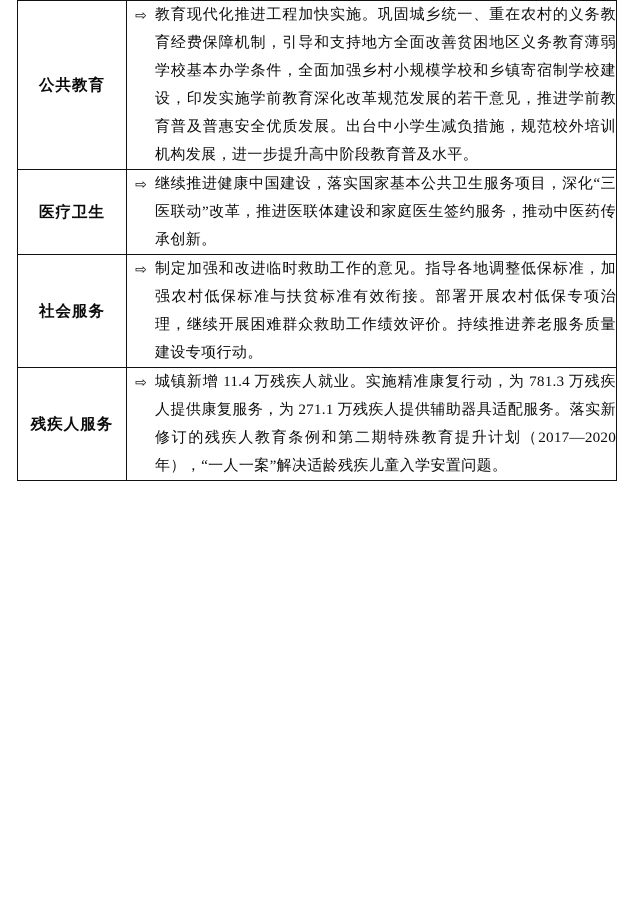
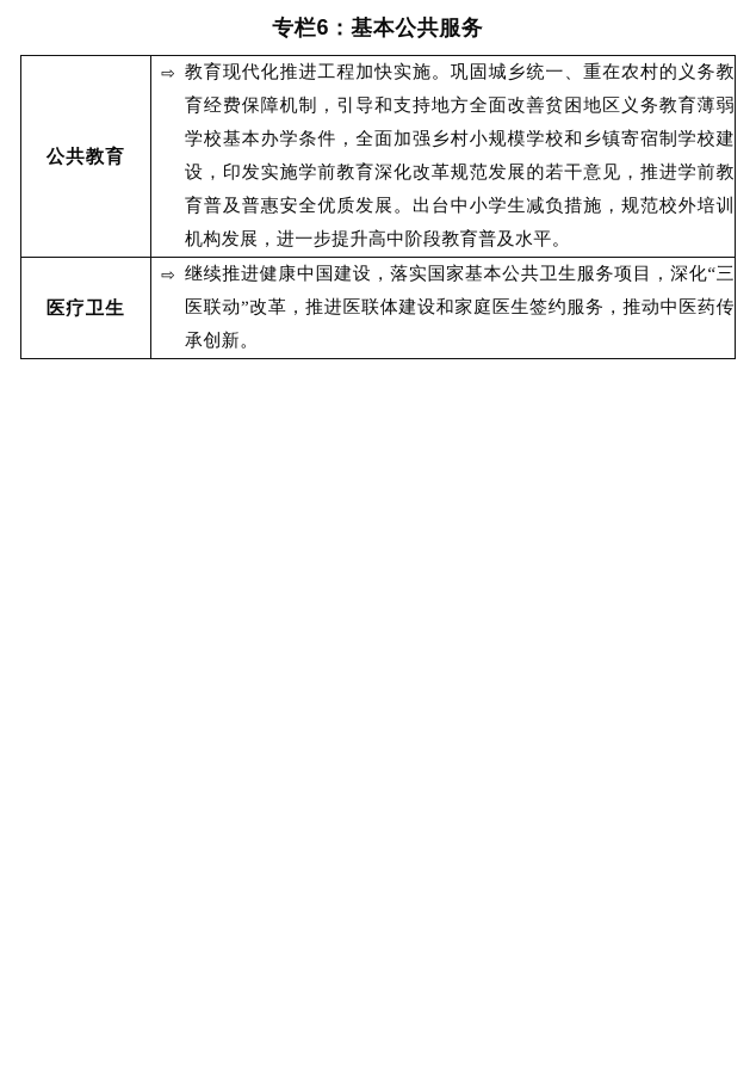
+ 专栏6：基本公共服务
  公共教育	⇨ 教育现代化推进工程加快实施。巩固城乡统一、重在农村的义务教育经费保障机制，引导和支持地方全面改善贫困地区义务教育薄弱学校基本办学条件，全面加强乡村小规模学校和乡镇寄宿制学校建设，印发实施学前教育深化改革规范发展的若干意见，推进学前教育普及普惠安全优质发展。出台中小学生减负措施，规范校外培训机构发展，进一步提升高中阶段教育普及水平。
  医疗卫生	⇨ 继续推进健康中国建设，落实国家基本公共卫生服务项目，深化“三医联动”改革，推进医联体建设和家庭医生签约服务，推动中医药传承创新。
- 社会服务	⇨ 制定加强和改进临时救助工作的意见。指导各地调整低保标准，加强农村低保标准与扶贫标准有效衔接。部署开展农村低保专项治理，继续开展困难群众救助工作绩效评价。持续推进养老服务质量建设专项行动。
- 残疾人服务	⇨ 城镇新增 11.4 万残疾人就业。实施精准康复行动，为 781.3 万残疾人提供康复服务，为 271.1 万残疾人提供辅助器具适配服务。落实新修订的残疾人教育条例和第二期特殊教育提升计划（2017—2020 年），“一人一案”解决适龄残疾儿童入学安置问题。
